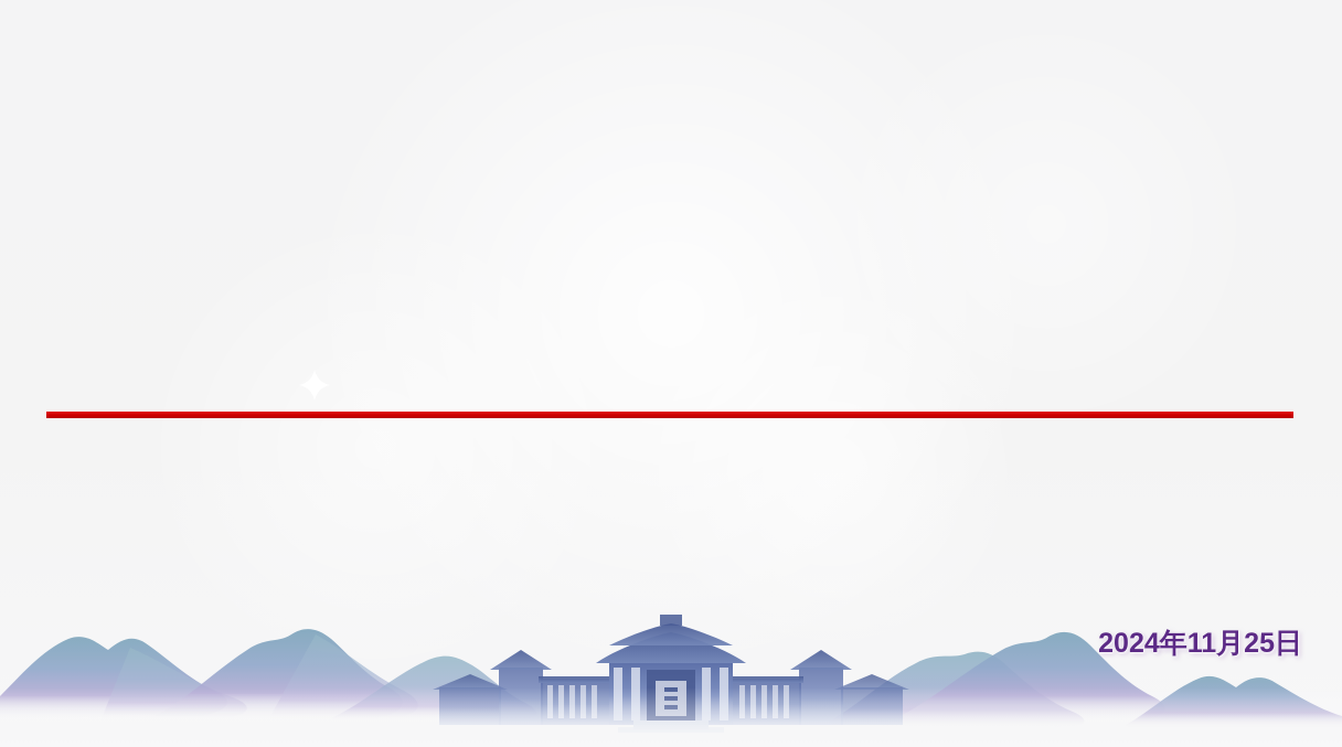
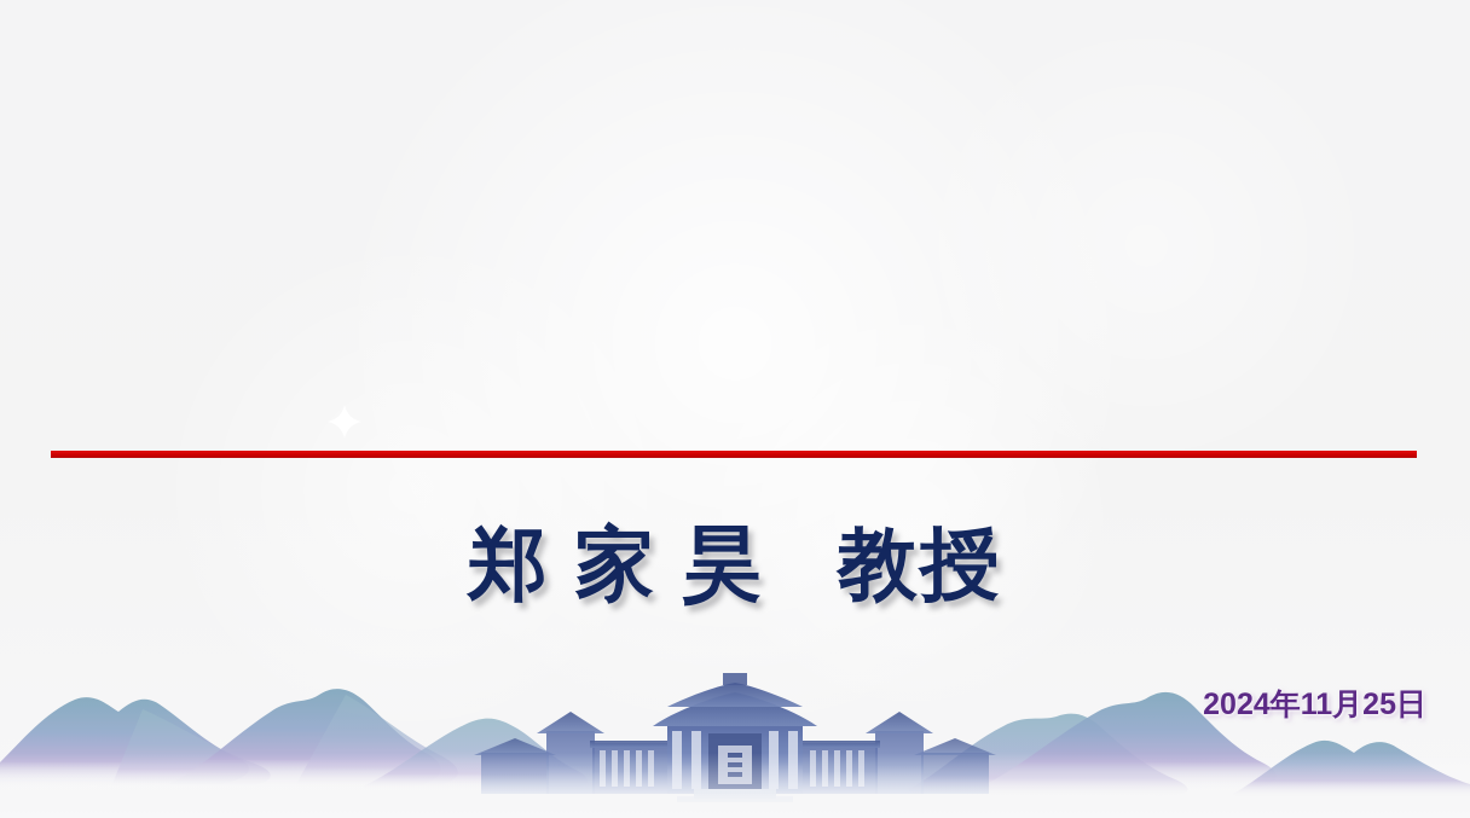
+ 郑 家 昊 教授
  2024年11月25日
